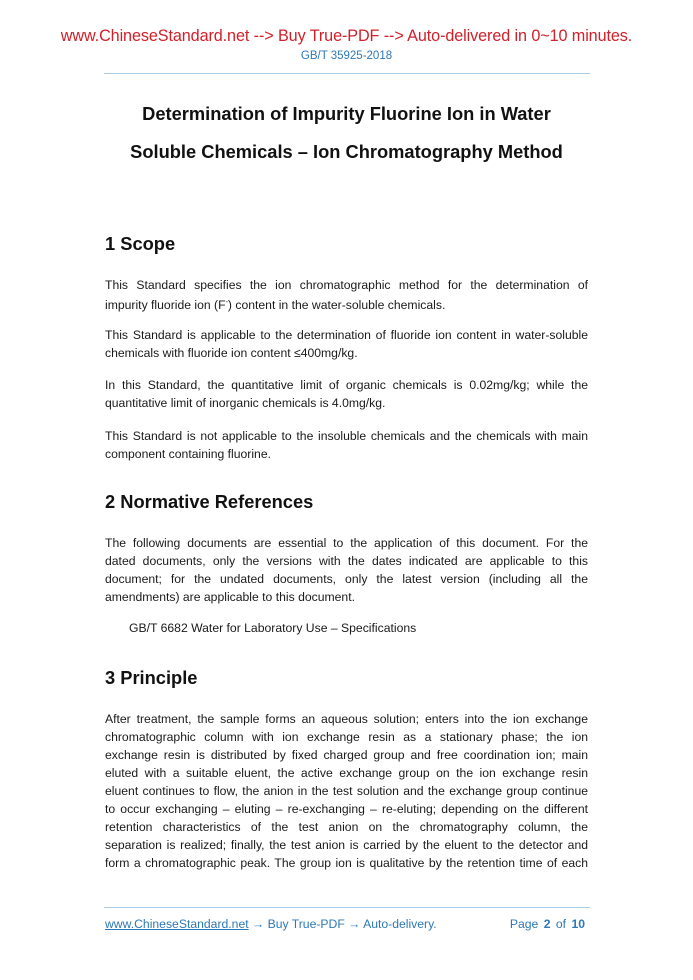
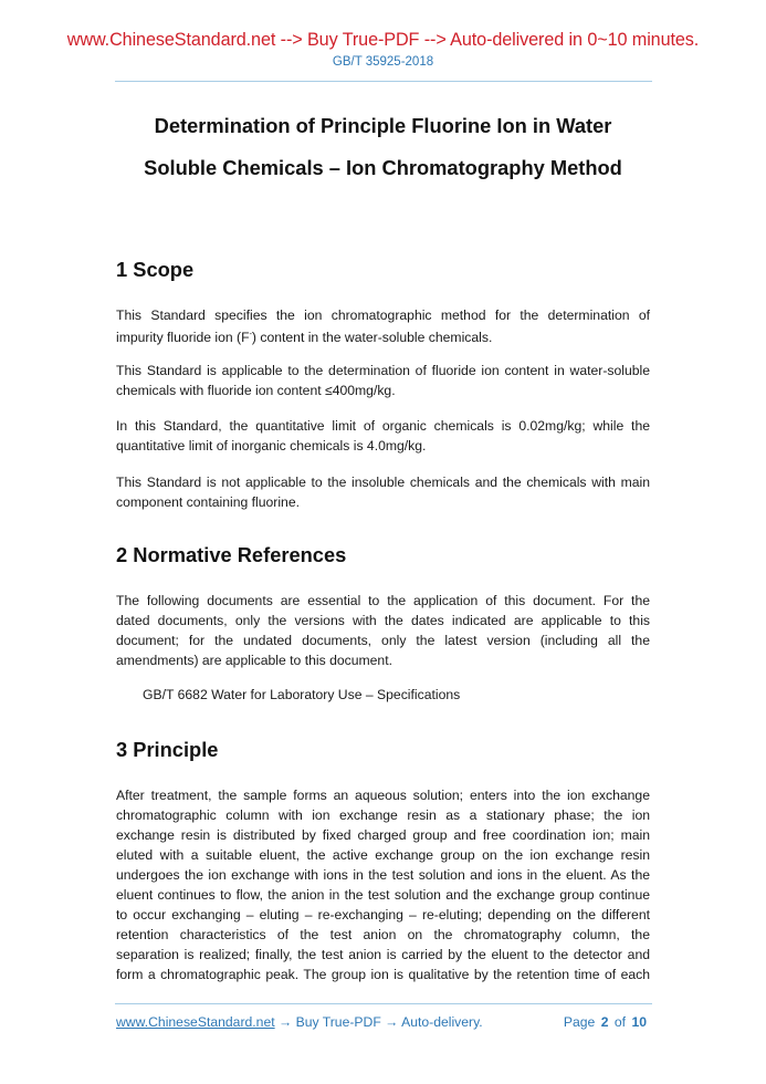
  www.ChineseStandard.net --> Buy True-PDF --> Auto-delivered in 0~10 minutes.
  GB/T 35925-2018
- Determination of Impurity Fluorine Ion in Water
+ Determination of Principle Fluorine Ion in Water
  Soluble Chemicals – Ion Chromatography Method
  1 Scope
  This Standard specifies the ion chromatographic method for the determination of
  impurity fluoride ion (F ) content in the water-soluble chemicals.
  This Standard is applicable to the determination of fluoride ion content in water-soluble
  chemicals with fluoride ion content ≤400mg/kg.
  In this Standard, the quantitative limit of organic chemicals is 0.02mg/kg; while the
  quantitative limit of inorganic chemicals is 4.0mg/kg.
  This Standard is not applicable to the insoluble chemicals and the chemicals with main
  component containing fluorine.
  2 Normative References
  The following documents are essential to the application of this document. For the
  dated documents, only the versions with the dates indicated are applicable to this
  document; for the undated documents, only the latest version (including all the
  amendments) are applicable to this document.
  GB/T 6682 Water for Laboratory Use – Specifications
  3 Principle
  After treatment, the sample forms an aqueous solution; enters into the ion exchange
  chromatographic column with ion exchange resin as a stationary phase; the ion
  exchange resin is distributed by fixed charged group and free coordination ion; main
  eluted with a suitable eluent, the active exchange group on the ion exchange resin
+ undergoes the ion exchange with ions in the test solution and ions in the eluent. As the
  eluent continues to flow, the anion in the test solution and the exchange group continue
  to occur exchanging – eluting – re-exchanging – re-eluting; depending on the different
  retention characteristics of the test anion on the chromatography column, the
  separation is realized; finally, the test anion is carried by the eluent to the detector and
  form a chromatographic peak. The group ion is qualitative by the retention time of each
  www.ChineseStandard.net → Buy True-PDF → Auto-delivery.
  Page 2 of 10
